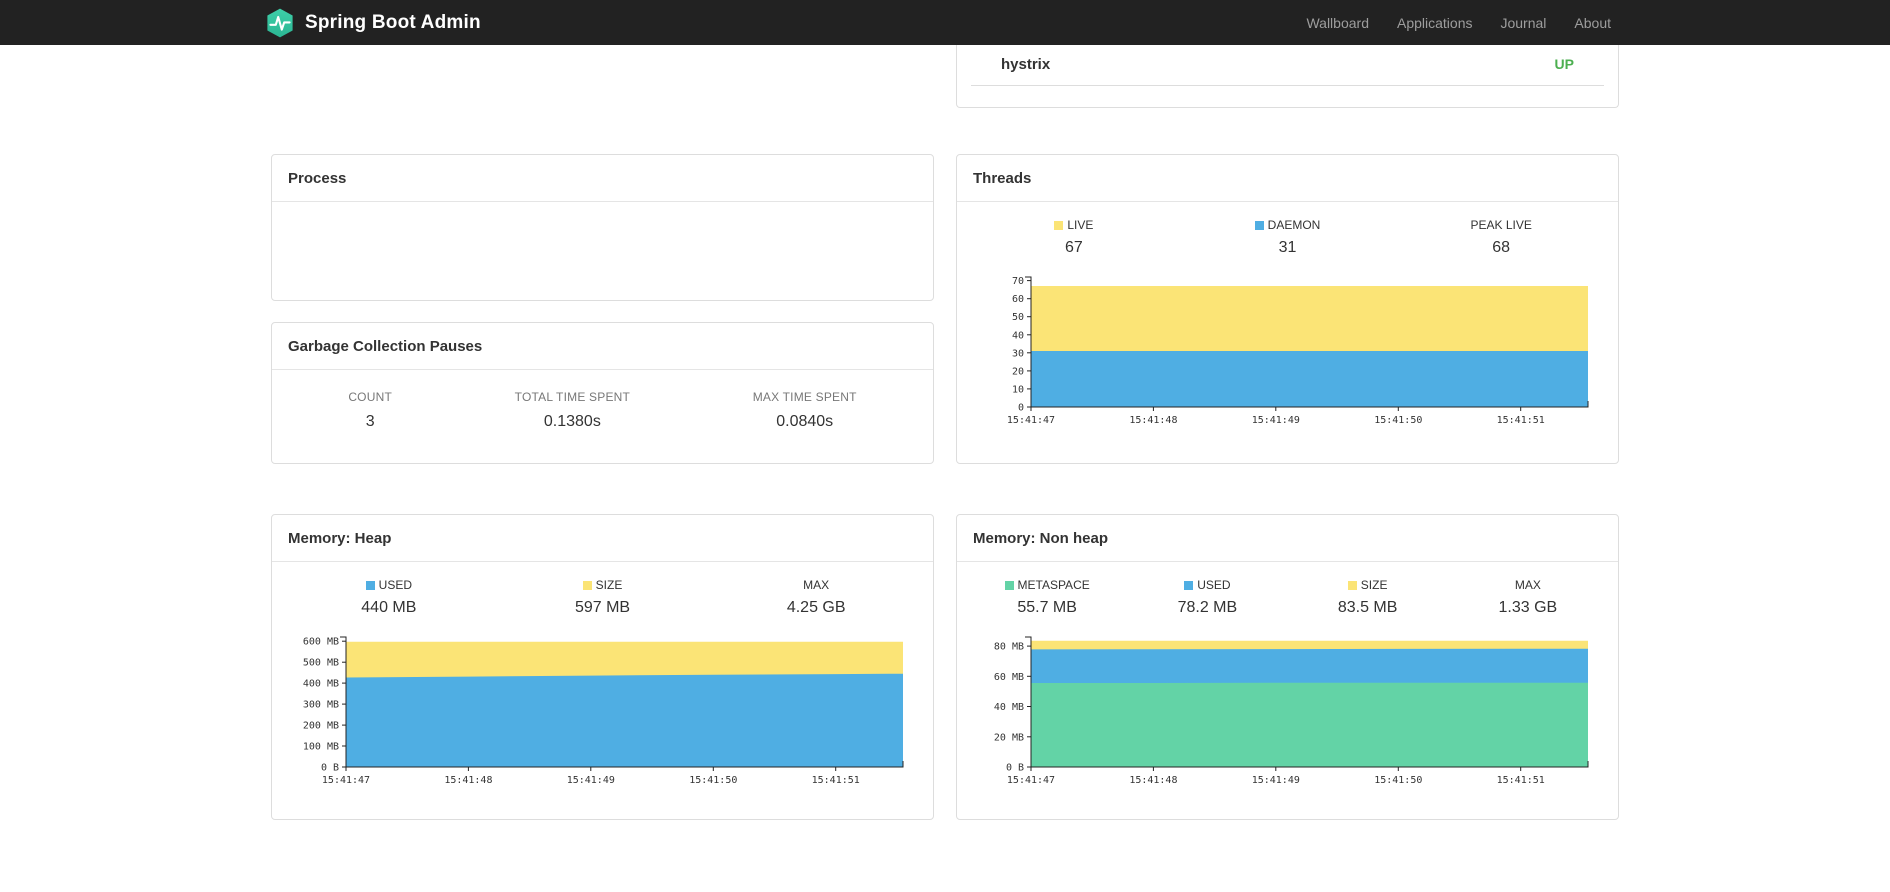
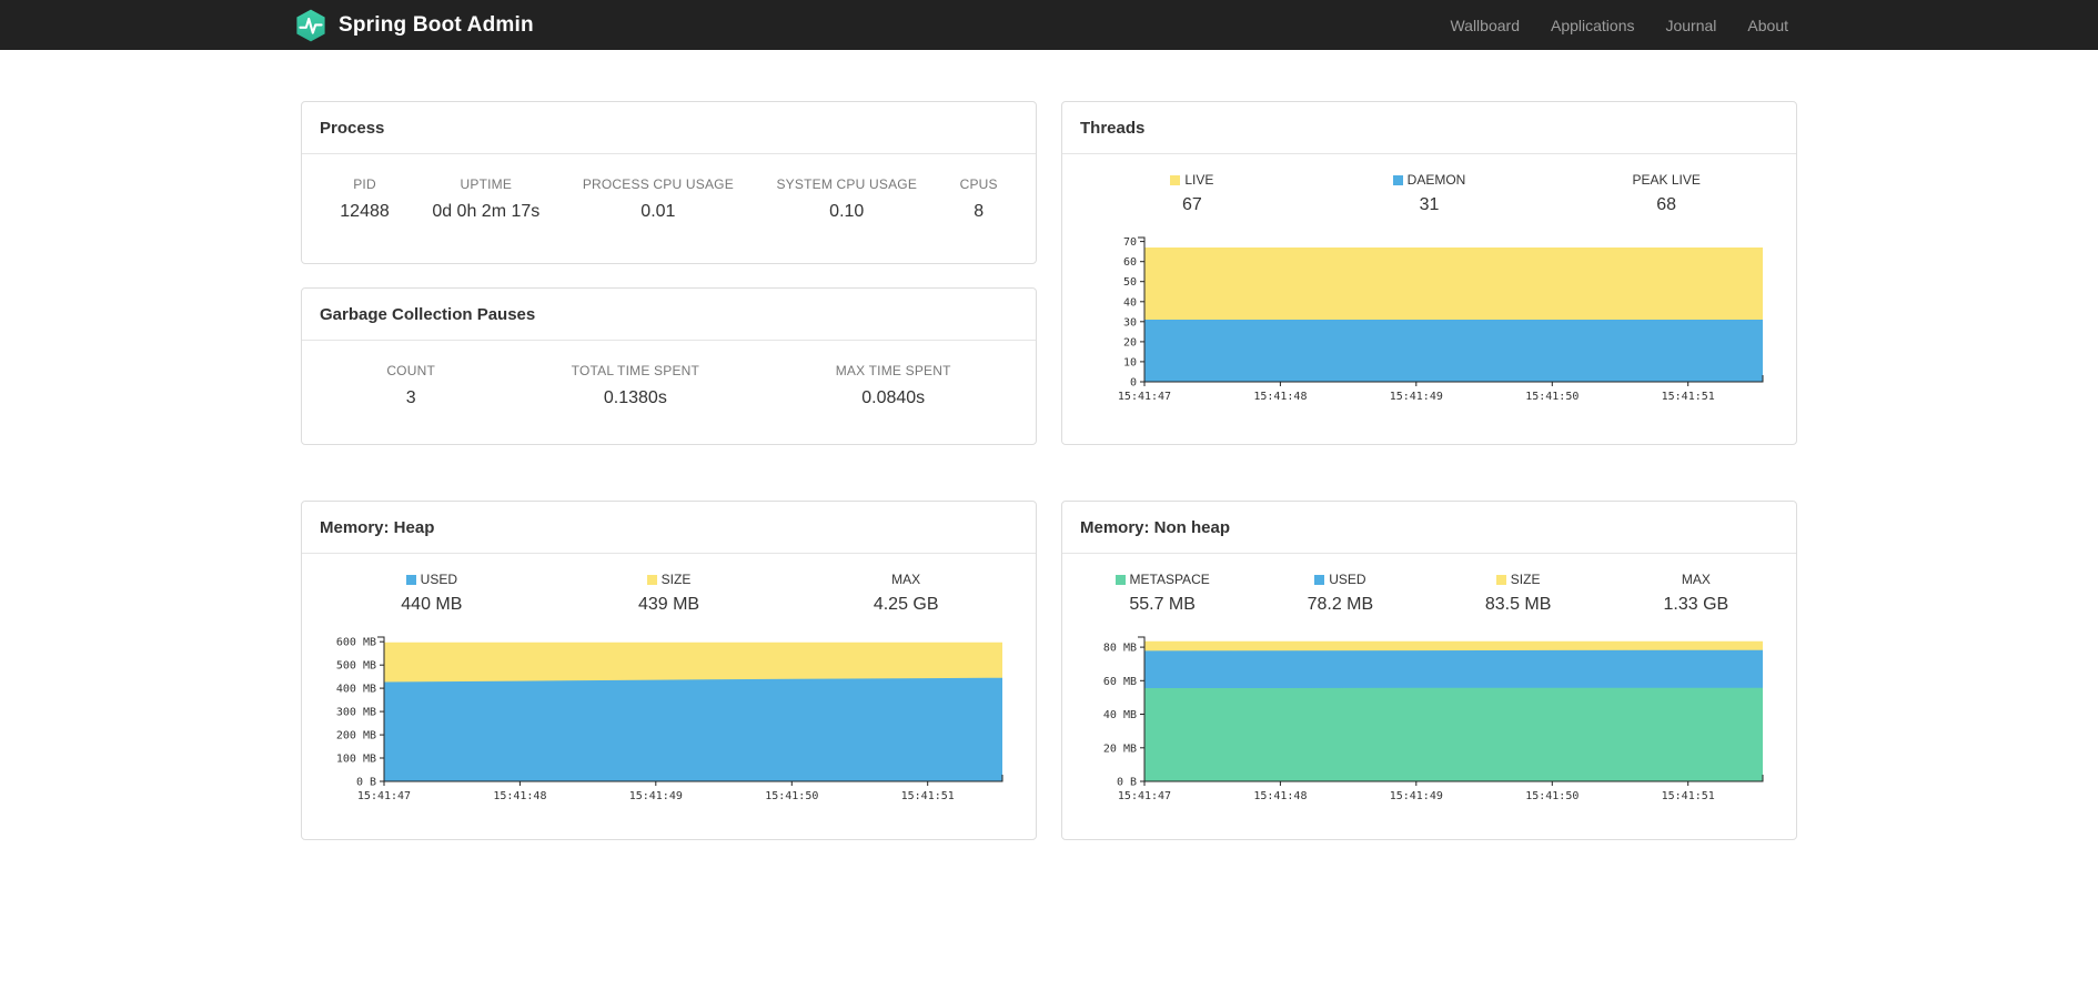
  Spring Boot Admin
  Wallboard
  Applications
  Journal
  About
- hystrix
- UP
  Process
+ PID
+ 12488
+ UPTIME
+ 0d 0h 2m 17s
+ PROCESS CPU USAGE
+ 0.01
+ SYSTEM CPU USAGE
+ 0.10
+ CPUS
+ 8
  Garbage Collection Pauses
  COUNT
  3
  TOTAL TIME SPENT
  0.1380s
  MAX TIME SPENT
  0.0840s
  Memory: Heap
  USED
  440 MB
  SIZE
- 597 MB
+ 439 MB
  MAX
  4.25 GB
  0 B
  100 MB
  200 MB
  300 MB
  400 MB
  500 MB
  600 MB
  15:41:47
  15:41:48
  15:41:49
  15:41:50
  15:41:51
  Threads
  LIVE
  67
  DAEMON
  31
  PEAK LIVE
  68
  0
  10
  20
  30
  40
  50
  60
  70
  15:41:47
  15:41:48
  15:41:49
  15:41:50
  15:41:51
  Memory: Non heap
  METASPACE
  55.7 MB
  USED
  78.2 MB
  SIZE
  83.5 MB
  MAX
  1.33 GB
  0 B
  20 MB
  40 MB
  60 MB
  80 MB
  15:41:47
  15:41:48
  15:41:49
  15:41:50
  15:41:51
